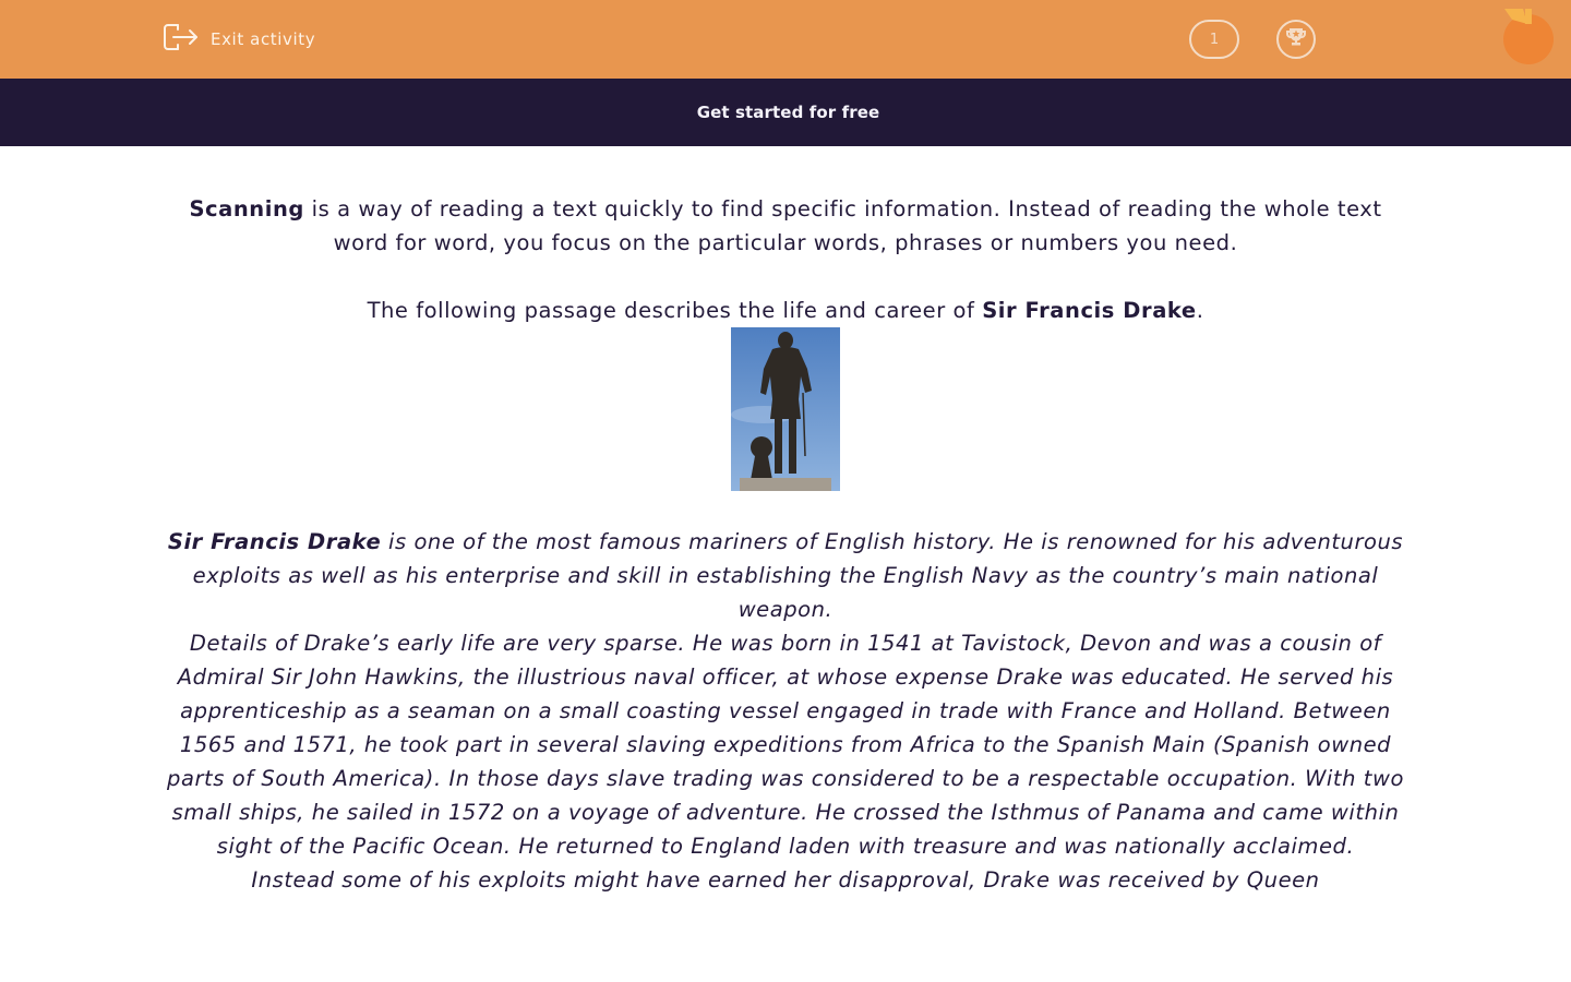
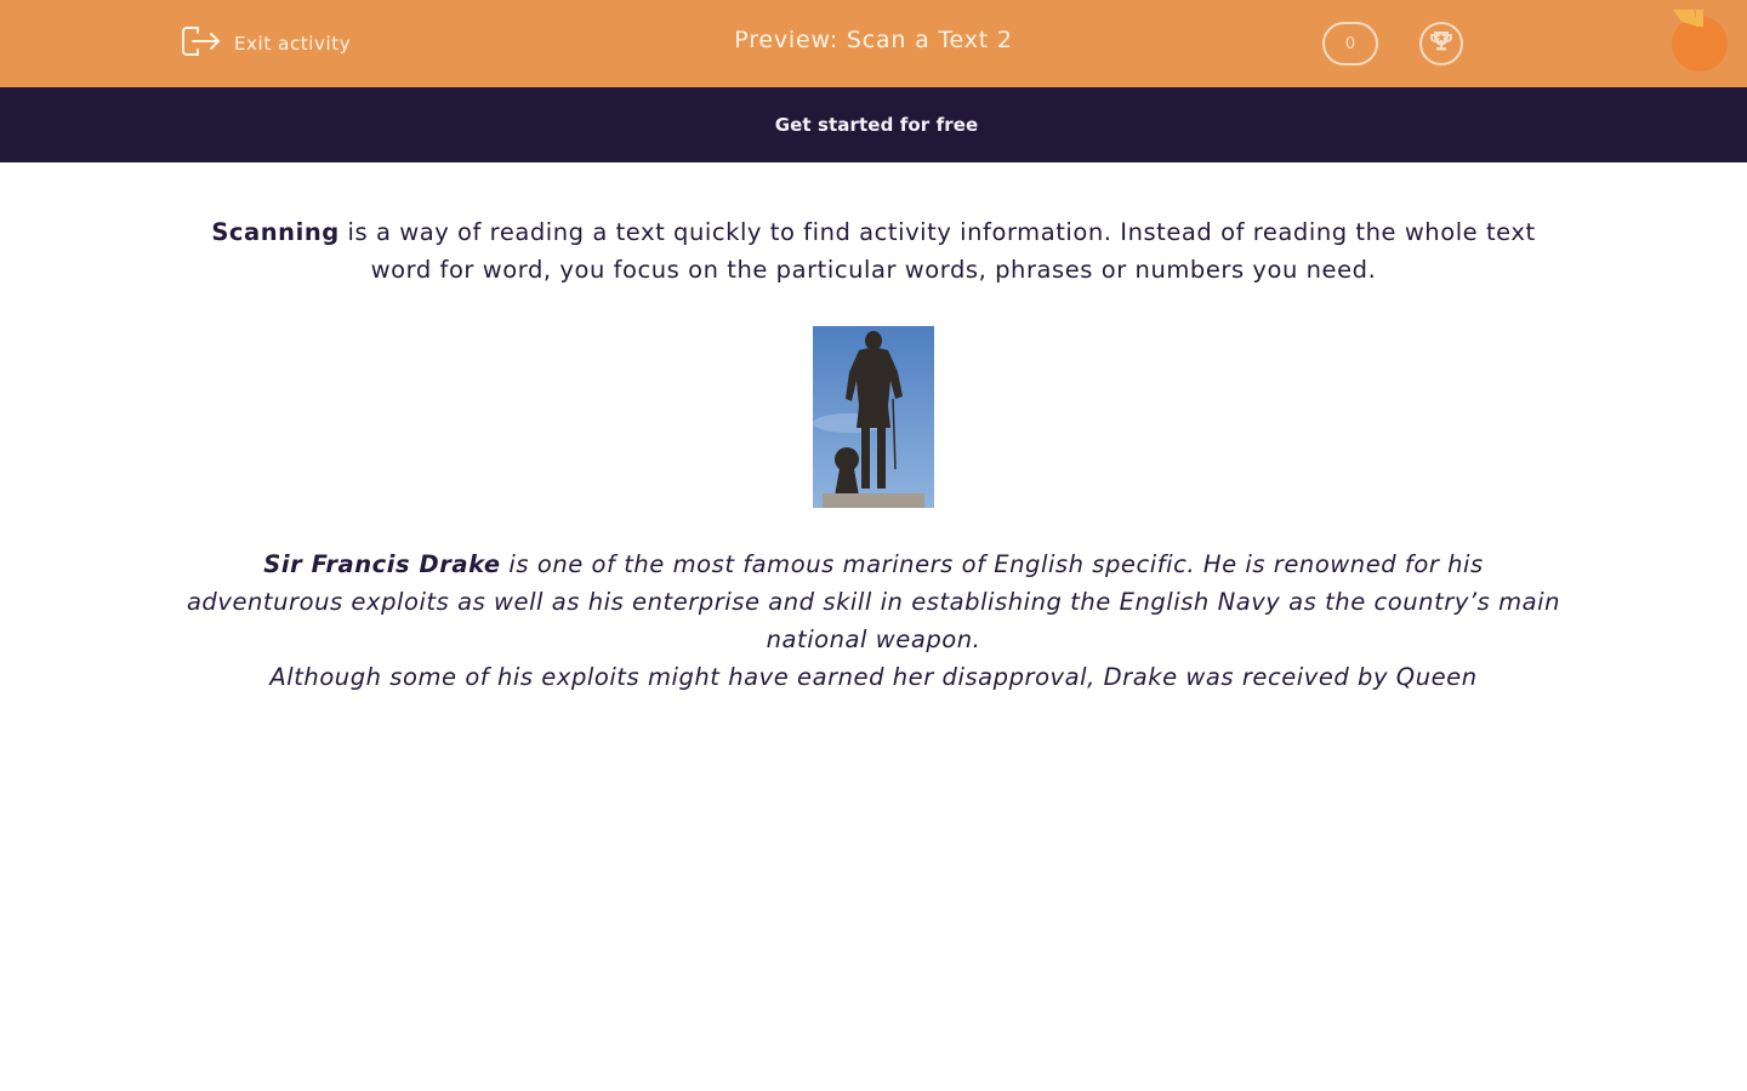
  Exit activity
+ Preview: Scan a Text 2
- 1
+ 0
  Get started for free
- Scanning is a way of reading a text quickly to find specific information. Instead of reading the whole text word for word, you focus on the particular words, phrases or numbers you need.
+ Scanning is a way of reading a text quickly to find activity information. Instead of reading the whole text word for word, you focus on the particular words, phrases or numbers you need.
- The following passage describes the life and career of Sir Francis Drake.
- Sir Francis Drake is one of the most famous mariners of English history. He is renowned for his adventurous exploits as well as his enterprise and skill in establishing the English Navy as the country’s main national weapon.
+ Sir Francis Drake is one of the most famous mariners of English specific. He is renowned for his adventurous exploits as well as his enterprise and skill in establishing the English Navy as the country’s main national weapon.
- Details of Drake’s early life are very sparse. He was born in 1541 at Tavistock, Devon and was a cousin of Admiral Sir John Hawkins, the illustrious naval officer, at whose expense Drake was educated. He served his apprenticeship as a seaman on a small coasting vessel engaged in trade with France and Holland. Between 1565 and 1571, he took part in several slaving expeditions from Africa to the Spanish Main (Spanish owned parts of South America). In those days slave trading was considered to be a respectable occupation. With two small ships, he sailed in 1572 on a voyage of adventure. He crossed the Isthmus of Panama and came within sight of the Pacific Ocean. He returned to England laden with treasure and was nationally acclaimed.
- Instead some of his exploits might have earned her disapproval, Drake was received by Queen
+ Although some of his exploits might have earned her disapproval, Drake was received by Queen
